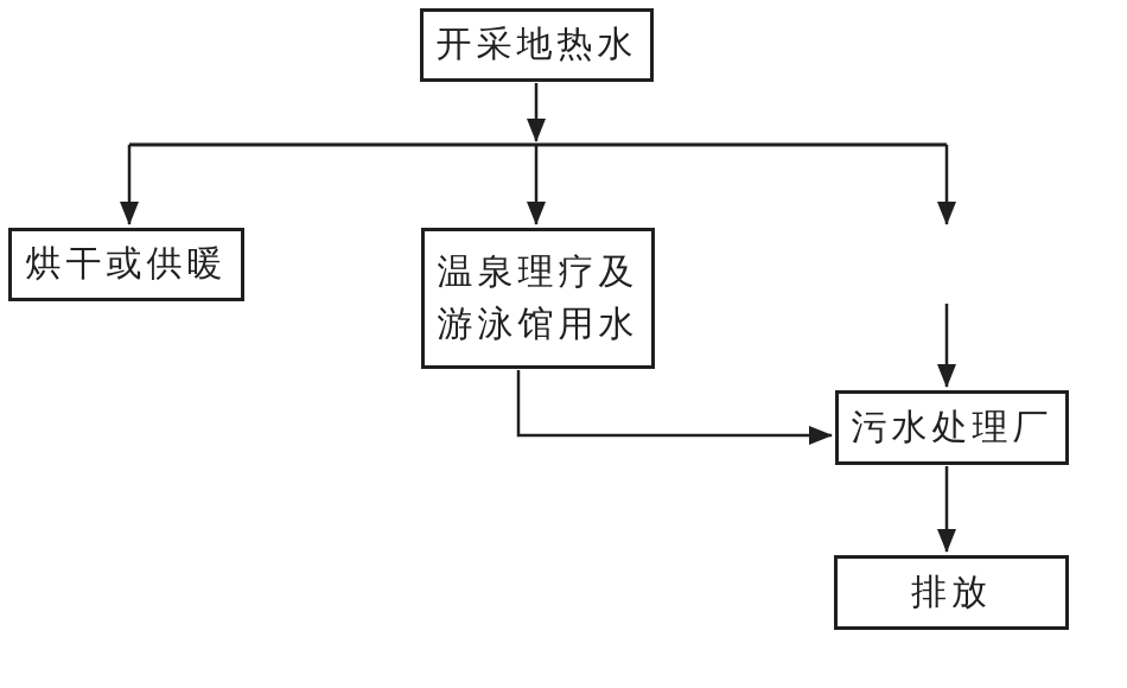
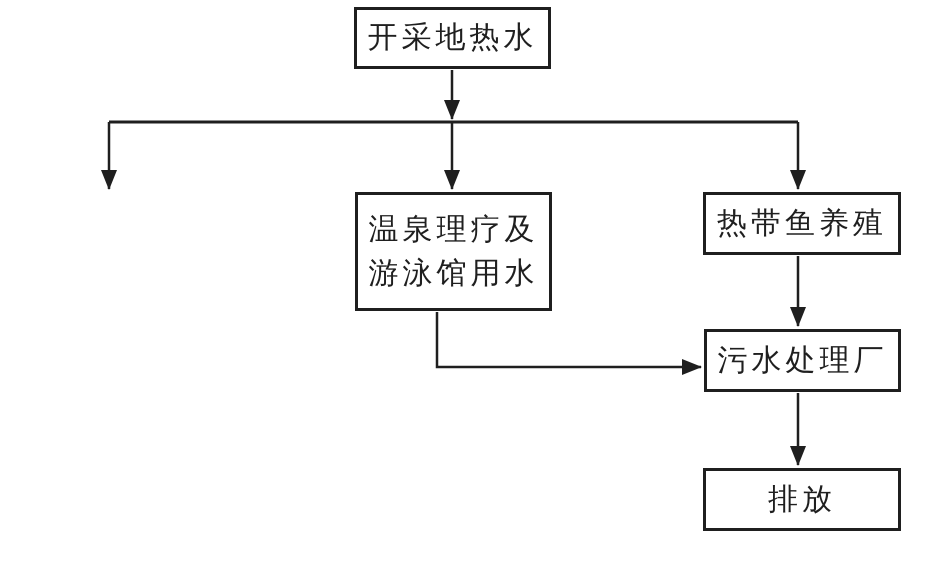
  开采地热水
- 烘干或供暖
  温泉理疗及
  游泳馆用水
+ 热带鱼养殖
  污水处理厂
  排放
